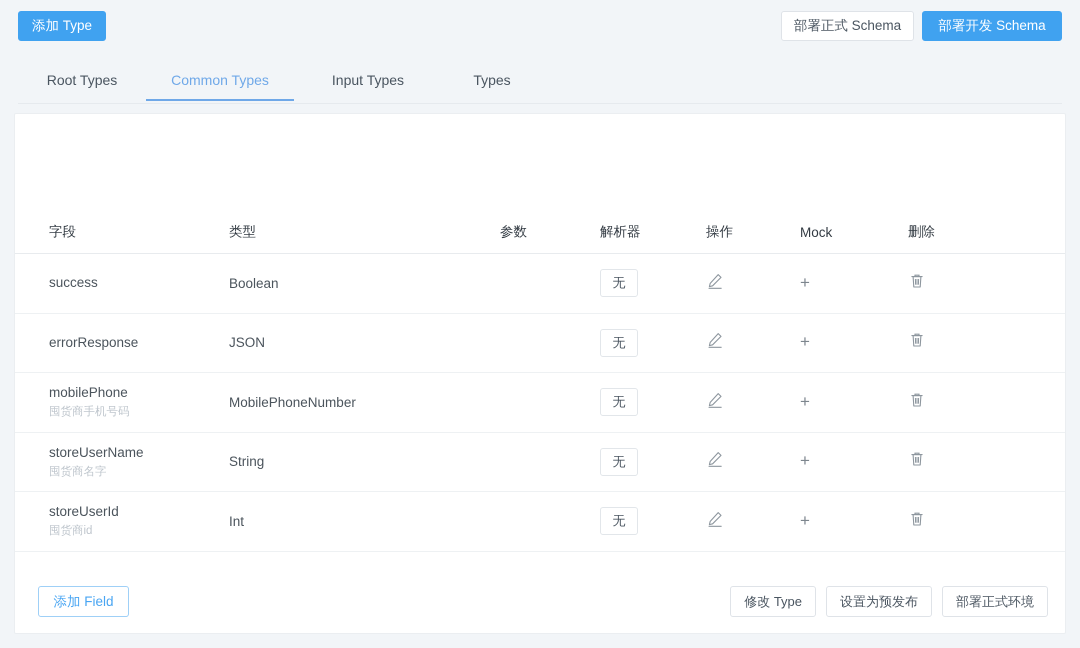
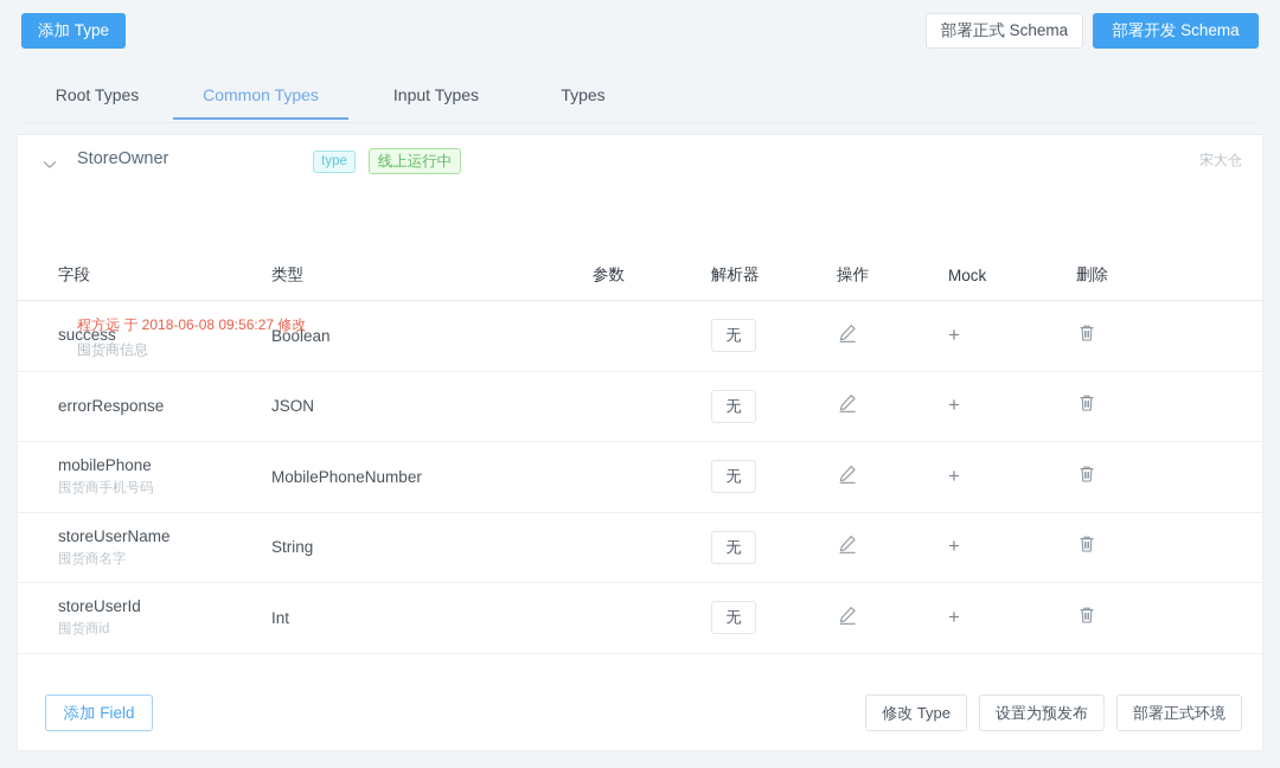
  添加 Type
  部署正式 Schema
  部署开发 Schema
  Root Types
  Common Types
  Input Types
  Types
+ StoreOwner
+ type
+ 线上运行中
+ 程方远 于 2018-06-08 09:56:27 修改
+ 囤货商信息
+ 宋大仓
  字段
  类型
  参数
  解析器
  操作
  Mock
  删除
  success
  Boolean
  无
  +
  errorResponse
  JSON
  无
  +
  mobilePhone
  囤货商手机号码
  MobilePhoneNumber
  无
  +
  storeUserName
  囤货商名字
  String
  无
  +
  storeUserId
  囤货商id
  Int
  无
  +
  添加 Field
  修改 Type
  设置为预发布
  部署正式环境
